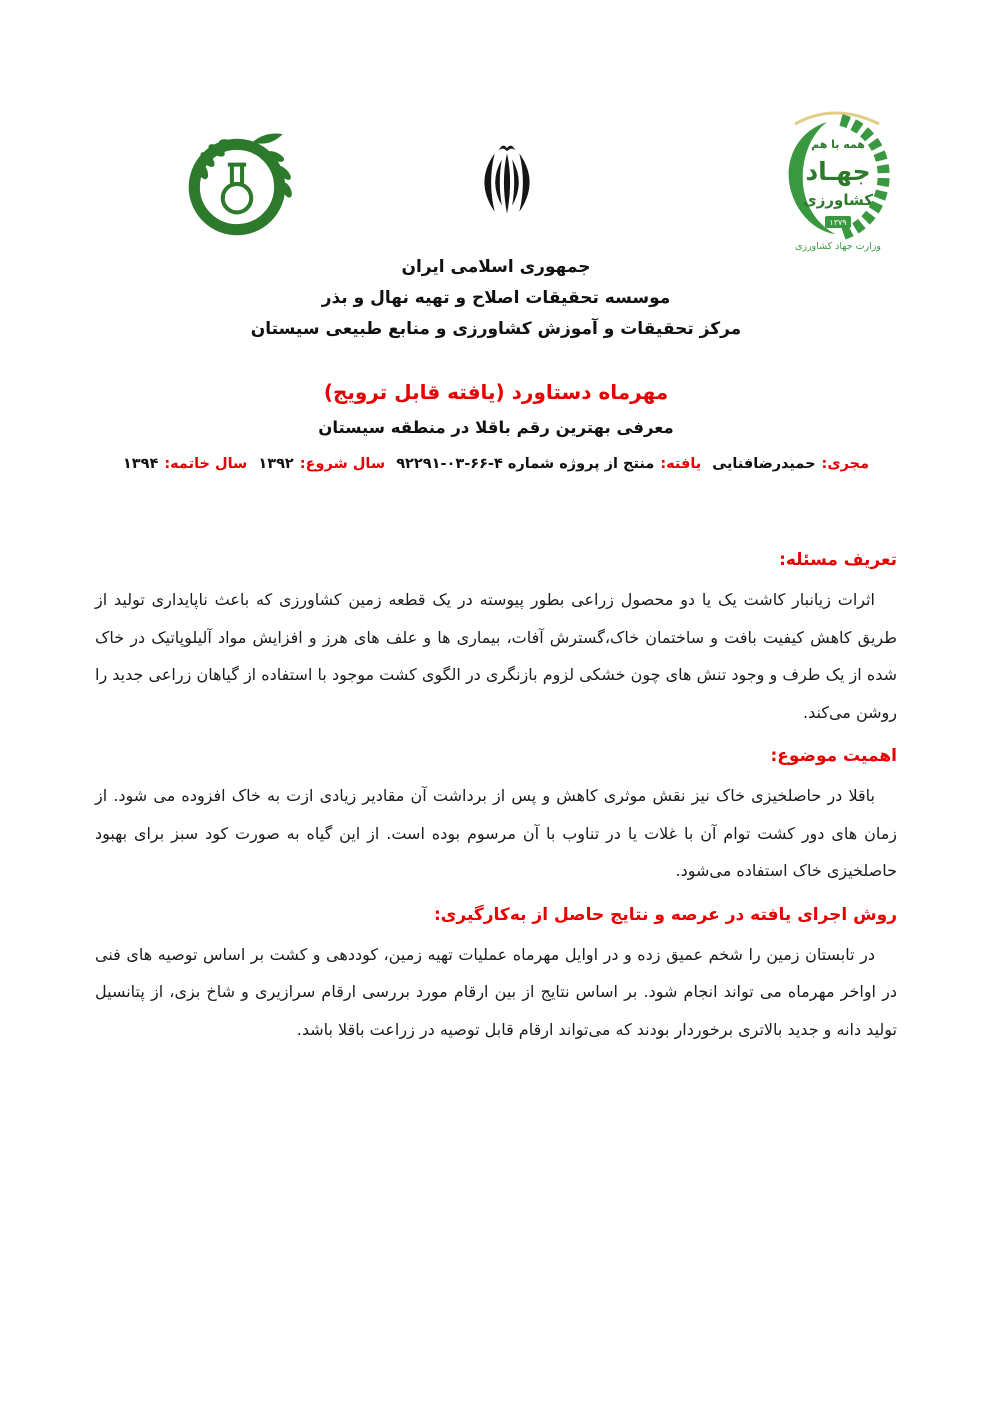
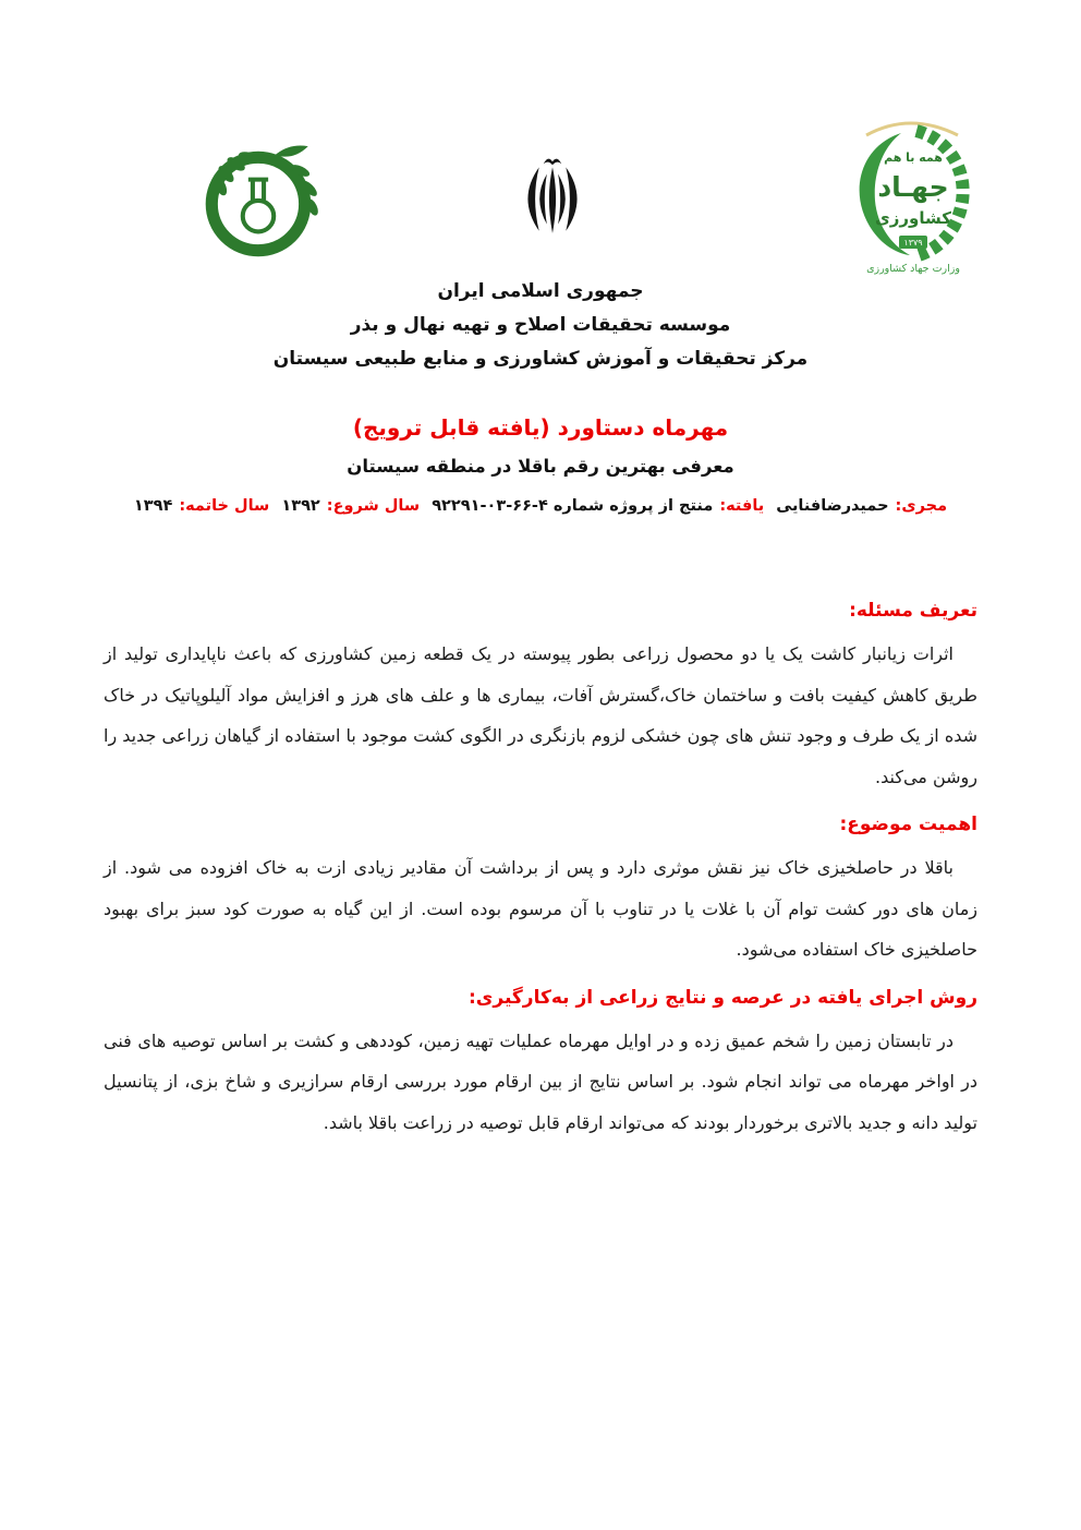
  ۱۳۷۹
  همه با هم
  جهـاد
  کشاورزی
  وزارت جهاد کشاورزی
  جمهوری اسلامی ایران
  موسسه تحقیقات اصلاح و تهیه نهال و بذر
  مرکز تحقیقات و آموزش کشاورزی و منابع طبیعی سیستان
  مهرماه دستاورد (یافته قابل ترویج)
  معرفی بهترین رقم باقلا در منطقه سیستان
  مجری:حمیدرضافنایی یافته:منتج از پروژه شماره ۴-۶۶-۰۳-۹۲۲۹۱ سال شروع:۱۳۹۲ سال خاتمه:۱۳۹۴
  تعریف مسئله:
  اثرات زیانبار کاشت یک یا دو محصول زراعی بطور پیوسته در یک قطعه زمین کشاورزی که باعث ناپایداری تولید از طریق کاهش کیفیت بافت و ساختمان خاک،گسترش آفات، بیماری ها و علف های هرز و افزایش مواد آلیلوپاتیک در خاک شده از یک طرف و وجود تنش های چون خشکی لزوم بازنگری در الگوی کشت موجود با استفاده از گیاهان زراعی جدید را روشن می‌کند.
  اهمیت موضوع:
- باقلا در حاصلخیزی خاک نیز نقش موثری کاهش و پس از برداشت آن مقادیر زیادی ازت به خاک افزوده می شود. از زمان های دور کشت توام آن با غلات یا در تناوب با آن مرسوم بوده است. از این گیاه به صورت کود سبز برای بهبود حاصلخیزی خاک استفاده می‌شود.
+ باقلا در حاصلخیزی خاک نیز نقش موثری دارد و پس از برداشت آن مقادیر زیادی ازت به خاک افزوده می شود. از زمان های دور کشت توام آن با غلات یا در تناوب با آن مرسوم بوده است. از این گیاه به صورت کود سبز برای بهبود حاصلخیزی خاک استفاده می‌شود.
- روش اجرای یافته در عرصه و نتایج حاصل از به‌کارگیری:
+ روش اجرای یافته در عرصه و نتایج زراعی از به‌کارگیری:
  در تابستان زمین را شخم عمیق زده و در اوایل مهرماه عملیات تهیه زمین، کوددهی و کشت بر اساس توصیه های فنی در اواخر مهرماه می تواند انجام شود. بر اساس نتایج از بین ارقام مورد بررسی ارقام سرازیری و شاخ بزی، از پتانسیل تولید دانه و جدید بالاتری برخوردار بودند که می‌تواند ارقام قابل توصیه در زراعت باقلا باشد.
